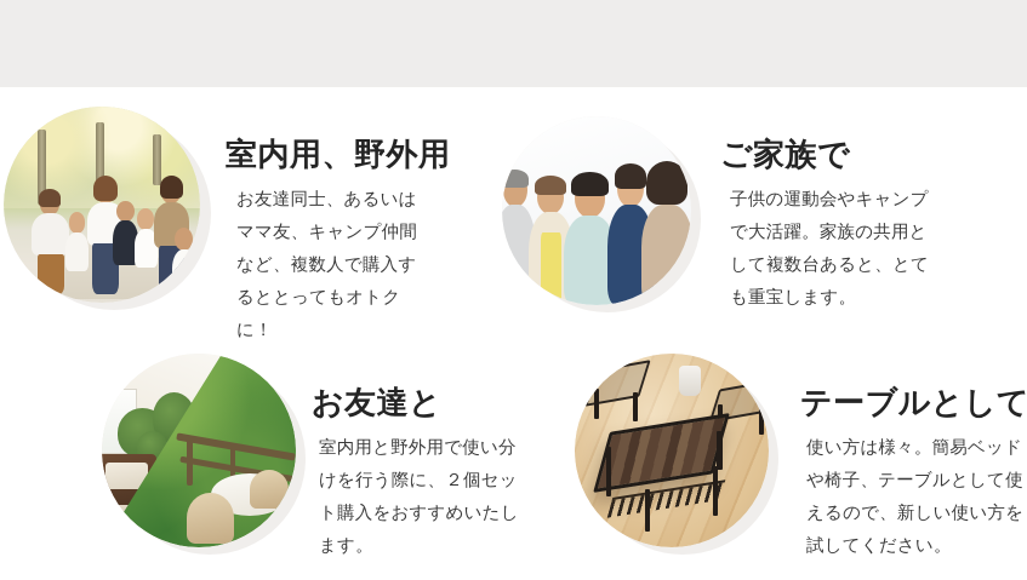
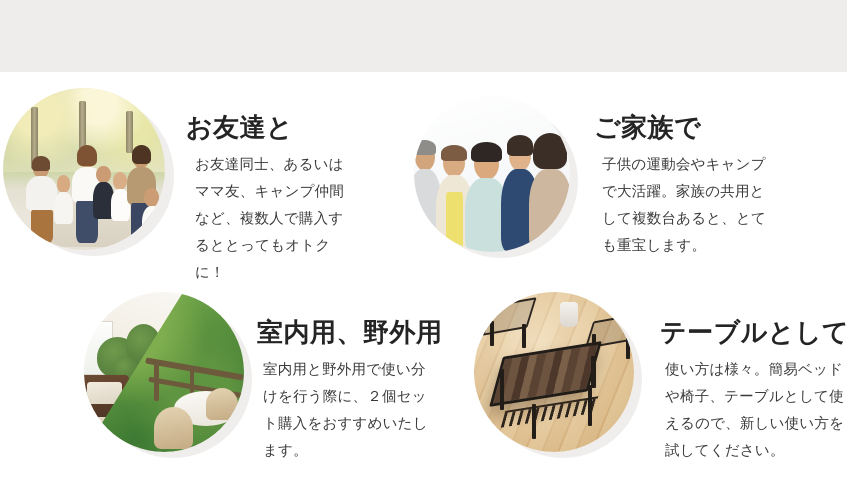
- 室内用、野外用
+ お友達と
  お友達同士、あるいはママ友、キャンプ仲間など、複数人で購入するととってもオトクに！
  ご家族で
  子供の運動会やキャンプで大活躍。家族の共用として複数台あると、とても重宝します。
- お友達と
+ 室内用、野外用
  室内用と野外用で使い分けを行う際に、２個セット購入をおすすめいたします。
  テーブルとして
  使い方は様々。簡易ベッドや椅子、テーブルとして使えるので、新しい使い方を試してください。
